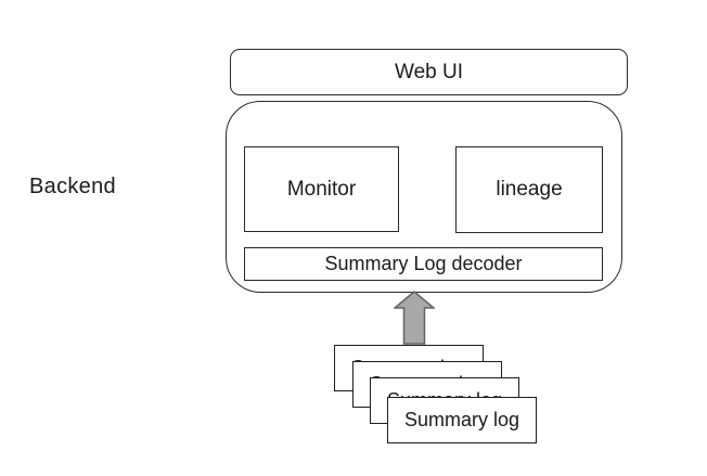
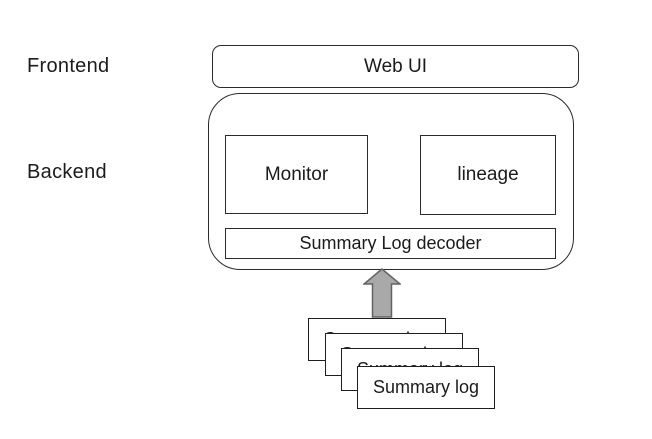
+ Frontend
  Backend
  Web UI
  Monitor
  lineage
  Summary Log decoder
  Summary log
